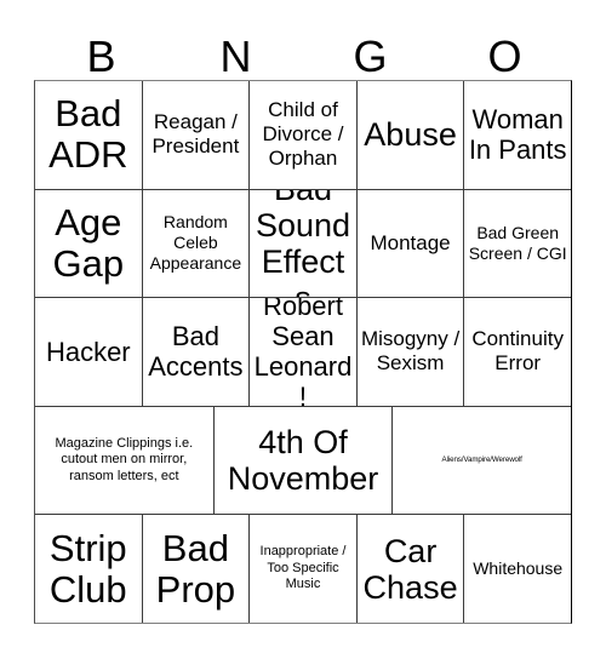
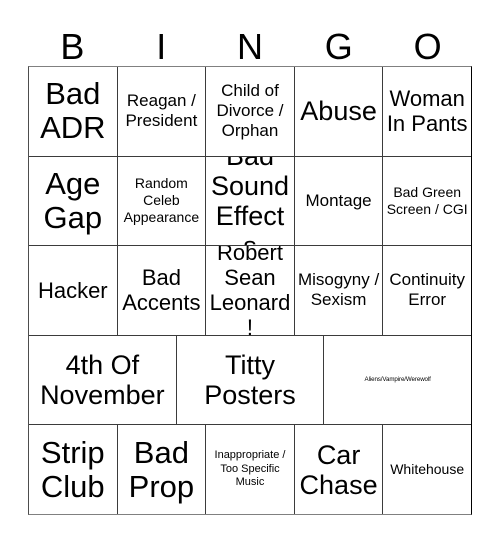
  B
+ I
  N
  G
  O
  Bad ADR
  Reagan / President
  Child of Divorce / Orphan
  Abuse
  Woman In Pants
  Age Gap
  Random Celeb Appearance
  Bad Sound Effect
  Montage
  Bad Green Screen / CGI
  Hacker
  Bad Accents
  Robert Sean Leonard!
  Misogyny / Sexism
  Continuity Error
- Magazine Clippings i.e. cutout men on mirror, ransom letters, ect
  4th Of November
+ Titty Posters
  Strip Club
  Bad Prop
  Inappropriate / Too Specific Music
  Car Chase
  Whitehouse
